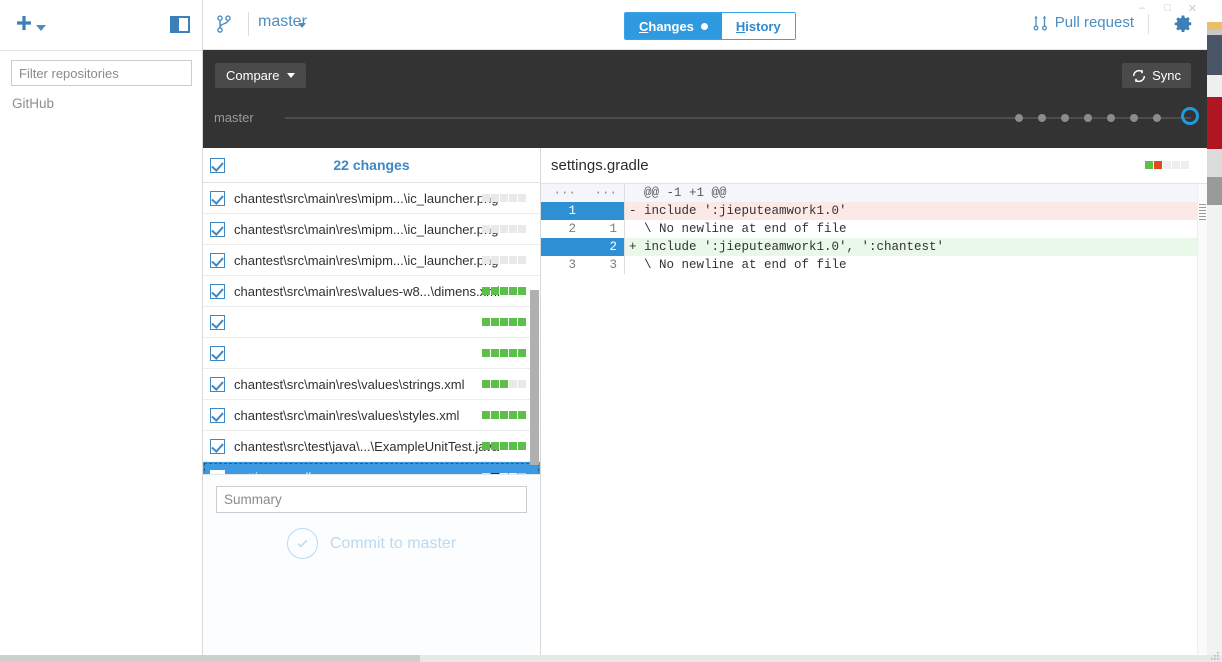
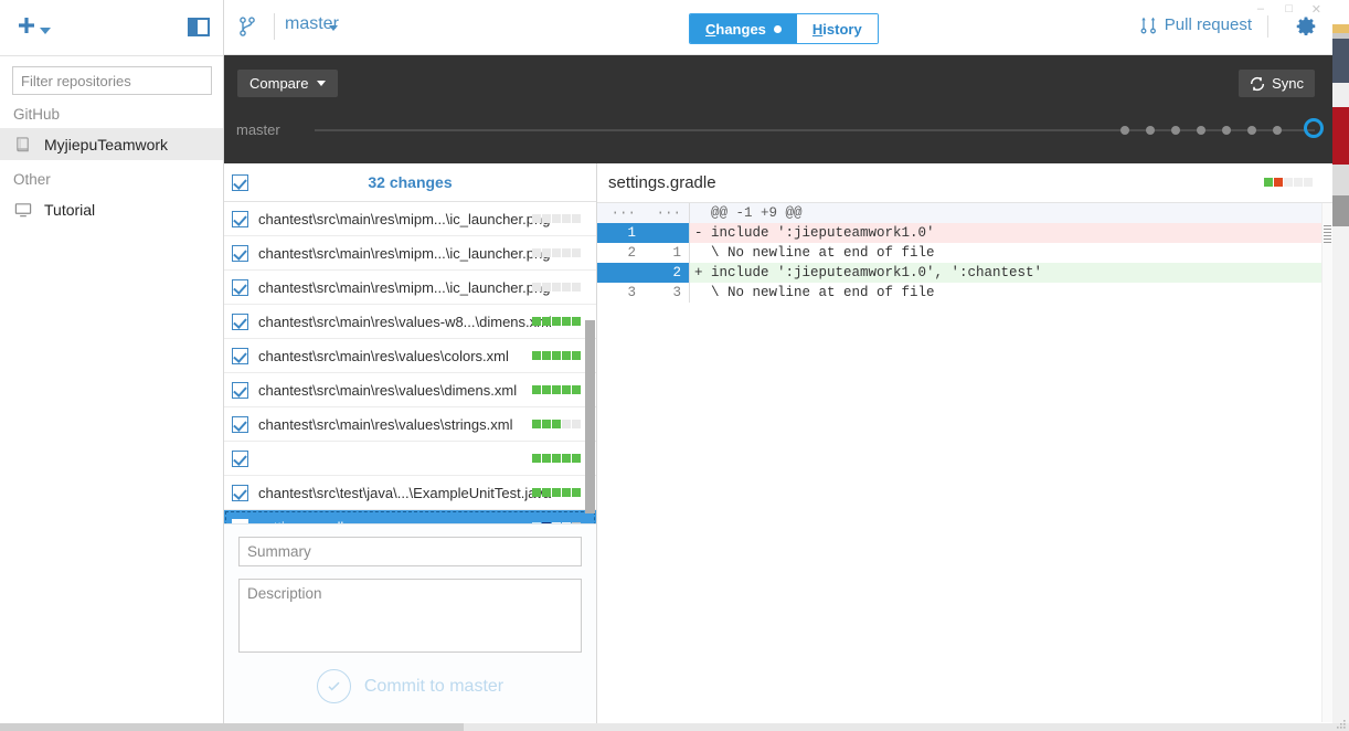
  Filter repositories
  GitHub
+ MyjiepuTeamwork
+ Other
+ Tutorial
  –
  □
  ✕
  master
  Changes
  History
  Pull request
  Compare
  master
  Sync
- 22 changes
+ 32 changes
  chantest\src\main\res\mipm...\ic_launcher.p
  chantest\src\main\res\mipm...\ic_launcher.p
  chantest\src\main\res\mipm...\ic_launcher.p
  chantest\src\main\res\values-w8...\dimens.
+ chantest\src\main\res\values\colors.xml
+ chantest\src\main\res\values\dimens.xml
  chantest\src\main\res\values\strings.xml
- chantest\src\main\res\values\styles.xml
  chantest\src\test\java\...\ExampleUnitTest.j
  Summary
+ Description
  Commit to master
  settings.gradle
  ···
  ···
- @@ -1 +1 @@
+ @@ -1 +9 @@
  1
  - include ':jieputeamwork1.0'
  2
  1
  \ No newline at end of file
  2
  + include ':jieputeamwork1.0', ':chantest'
  3
  3
  \ No newline at end of file
